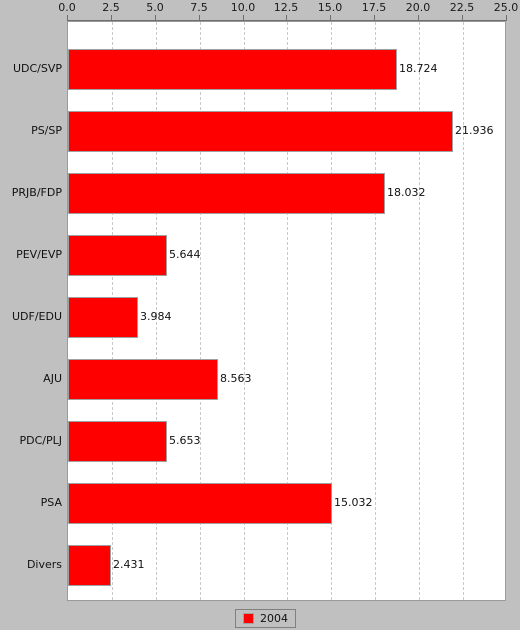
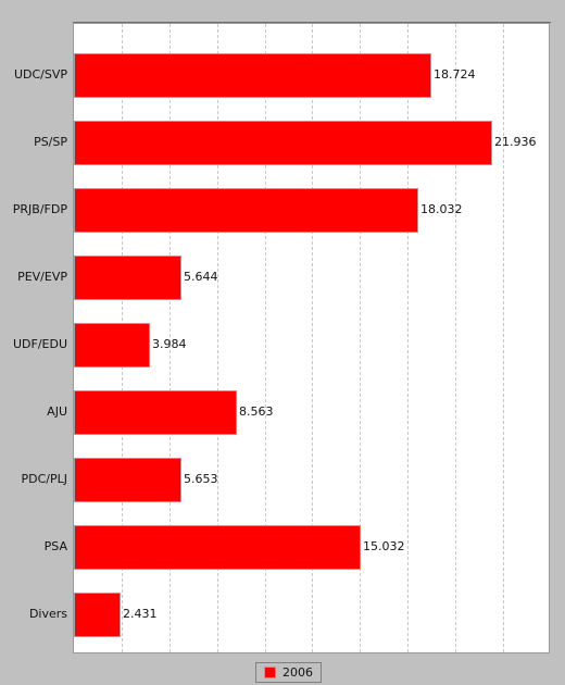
- 0.0
- 2.5
- 5.0
- 7.5
- 10.0
- 12.5
- 15.0
- 17.5
- 20.0
- 22.5
- 25.0
  UDC/SVP
  PS/SP
  PRJB/FDP
  PEV/EVP
  UDF/EDU
  AJU
  PDC/PLJ
  PSA
  Divers
  18.724
  21.936
  18.032
  5.644
  3.984
  8.563
  5.653
  15.032
  2.431
- 2004
+ 2006
